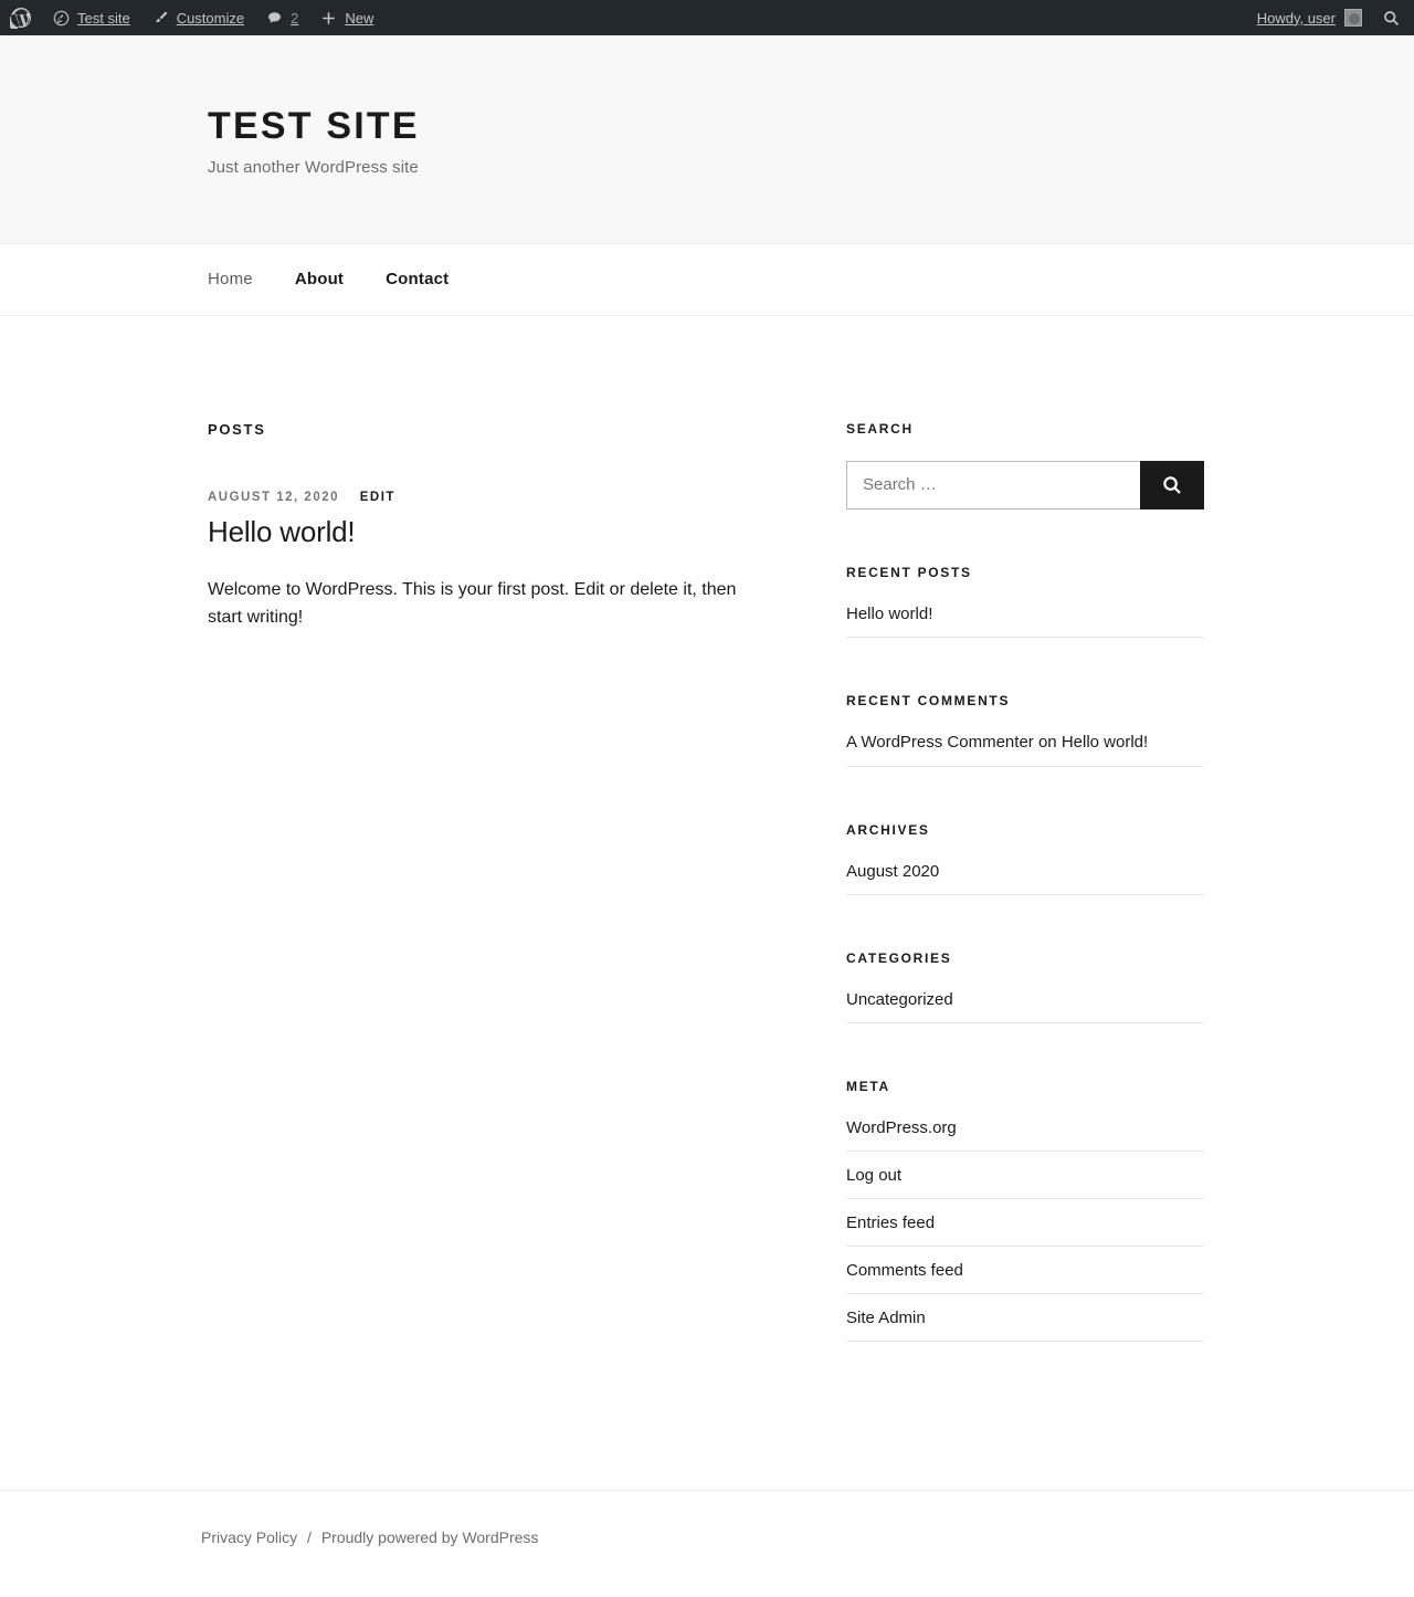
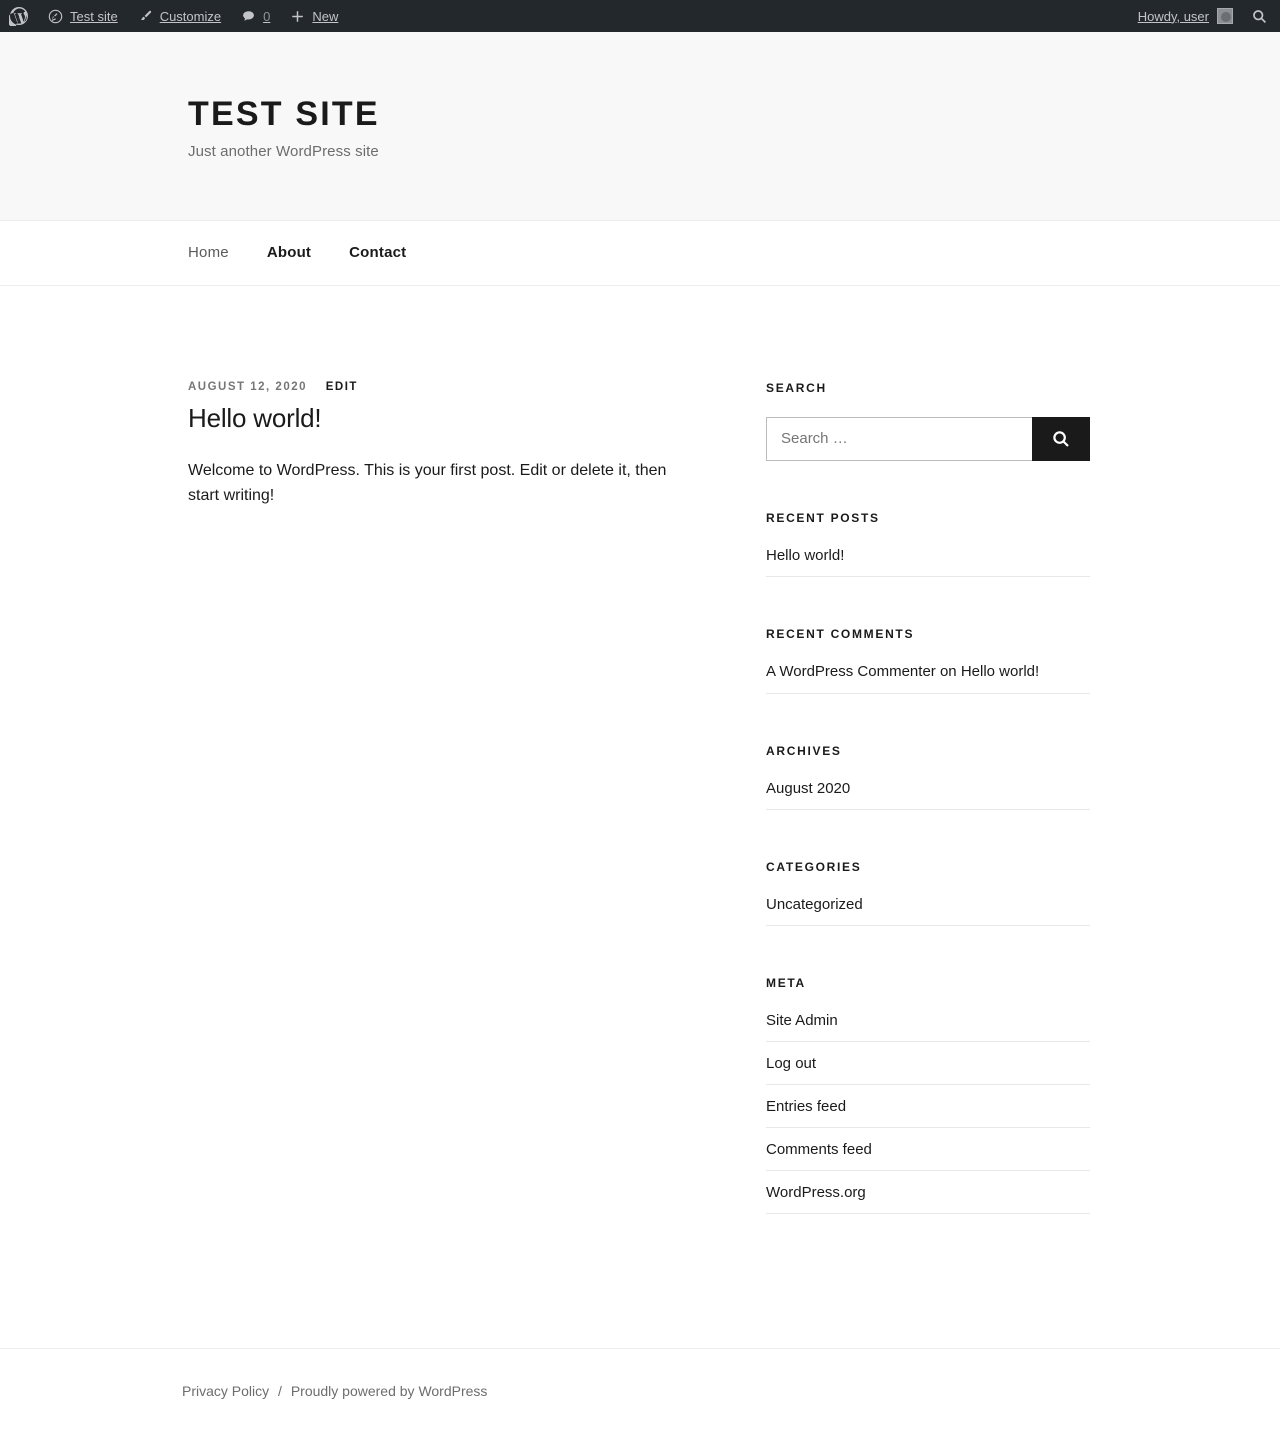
  Test site
  Customize
- 2
+ 0
  New
  Howdy, user
  TEST SITE
  Just another WordPress site
  Home
  About
  Contact
- POSTS
  AUGUST 12, 2020 EDIT
  Hello world!
  Welcome to WordPress. This is your first post. Edit or delete it, then start writing!
  SEARCH
  Search …
  RECENT POSTS
  Hello world!
  RECENT COMMENTS
  A WordPress Commenter on Hello world!
  ARCHIVES
  August 2020
  CATEGORIES
  Uncategorized
  META
- WordPress.org
+ Site Admin
  Log out
  Entries feed
  Comments feed
- Site Admin
+ WordPress.org
  Privacy Policy / Proudly powered by WordPress
